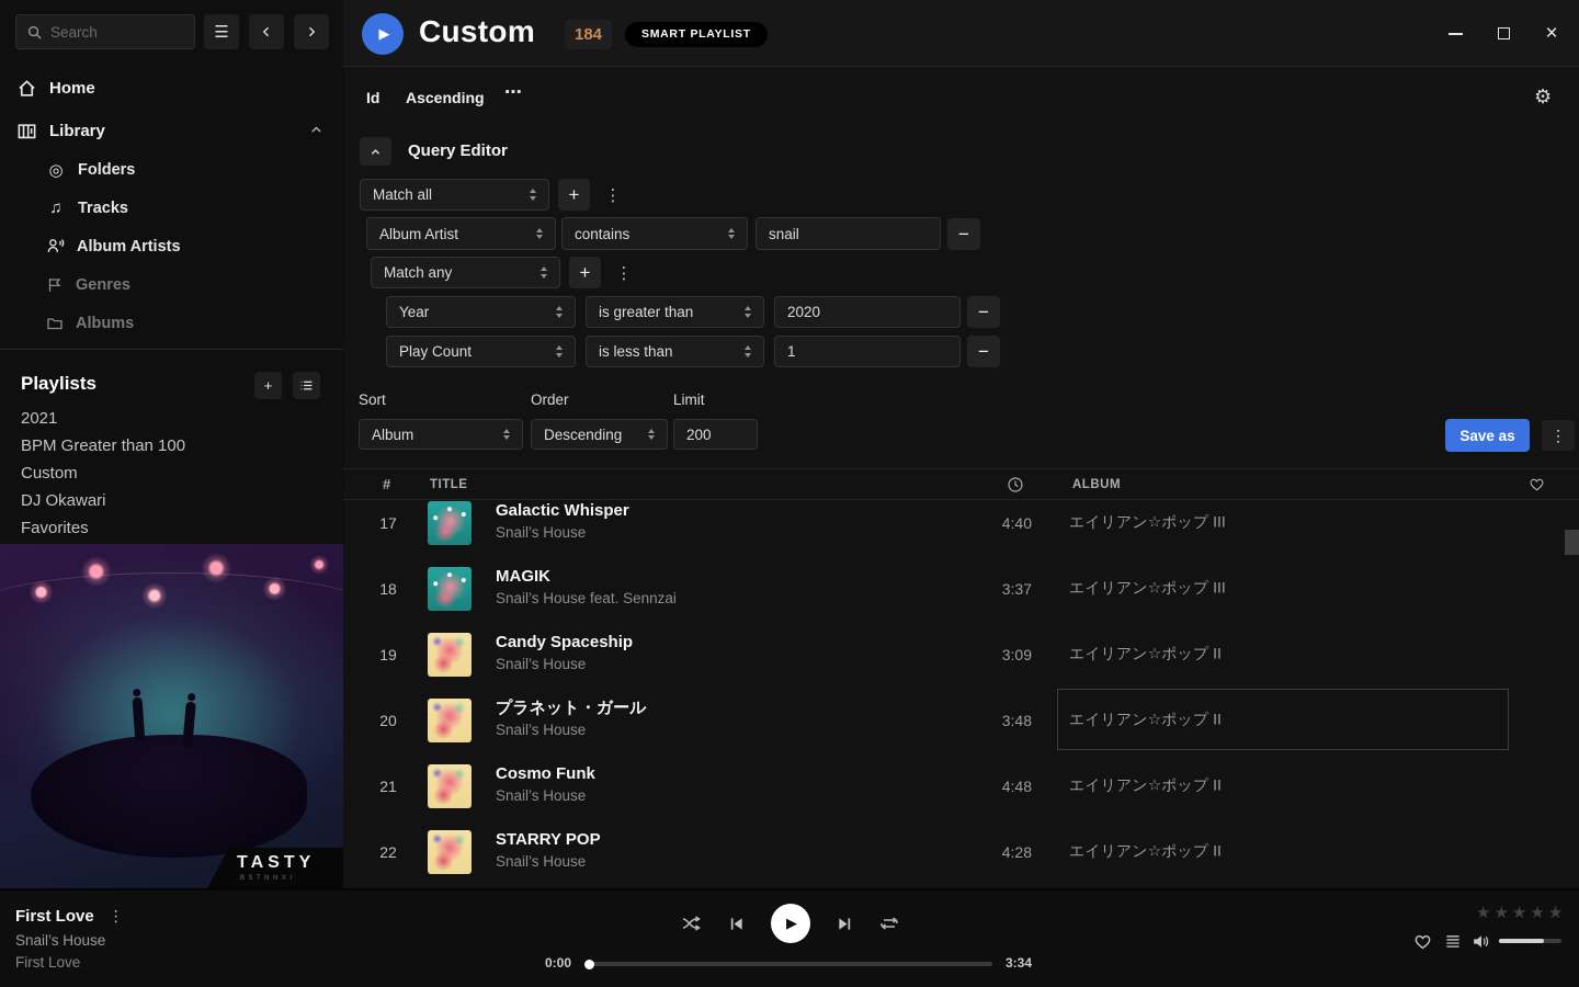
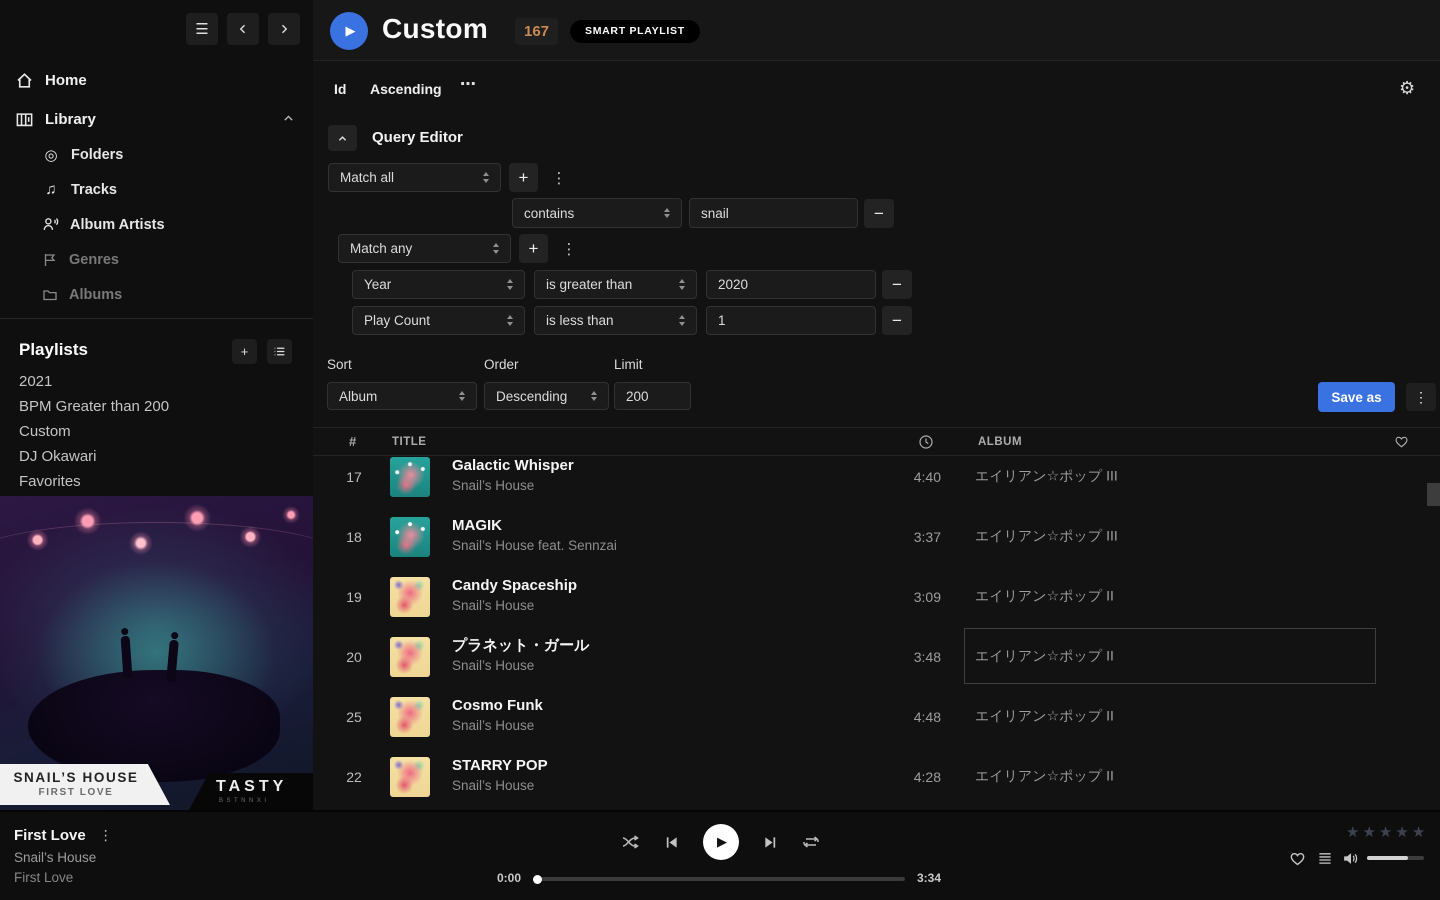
- Search
  ☰
  Home
  Library
  ◎
  Folders
  ♫
  Tracks
  Album Artists
  Genres
  Albums
  Playlists
  +
  2021
- BPM Greater than 100
+ BPM Greater than 200
  Custom
  DJ Okawari
  Favorites
+ SNAIL’S HOUSE
+ FIRST LOVE
  TASTY
  ▶
  Custom
- 184
+ 167
  SMART PLAYLIST
- ×
  Id
  Ascending
  ⋯
  ⚙
  Query Editor
  Match all
  +
  ⋮
- Album Artist
  contains
  snail
  −
  Match any
  +
  ⋮
  Year
  is greater than
  2020
  −
  Play Count
  is less than
  1
  −
  Sort
  Order
  Limit
  Album
  Descending
  200
  Save as
  ⋮
  #
  TITLE
  ALBUM
  17
  Galactic Whisper
  Snail’s House
  4:40
  エイリアン☆ポップ III
  18
  MAGIK
  Snail’s House feat. Sennzai
  3:37
  エイリアン☆ポップ III
  19
  Candy Spaceship
  Snail’s House
  3:09
  エイリアン☆ポップ II
  20
  プラネット・ガール
  Snail’s House
  3:48
  エイリアン☆ポップ II
- 21
+ 25
  Cosmo Funk
  Snail’s House
  4:48
  エイリアン☆ポップ II
  22
  STARRY POP
  Snail’s House
  4:28
  エイリアン☆ポップ II
  First Love
  ⋮
  Snail’s House
  First Love
  ▶
  0:00
  3:34
  ★
  ★
  ★
  ★
  ★
